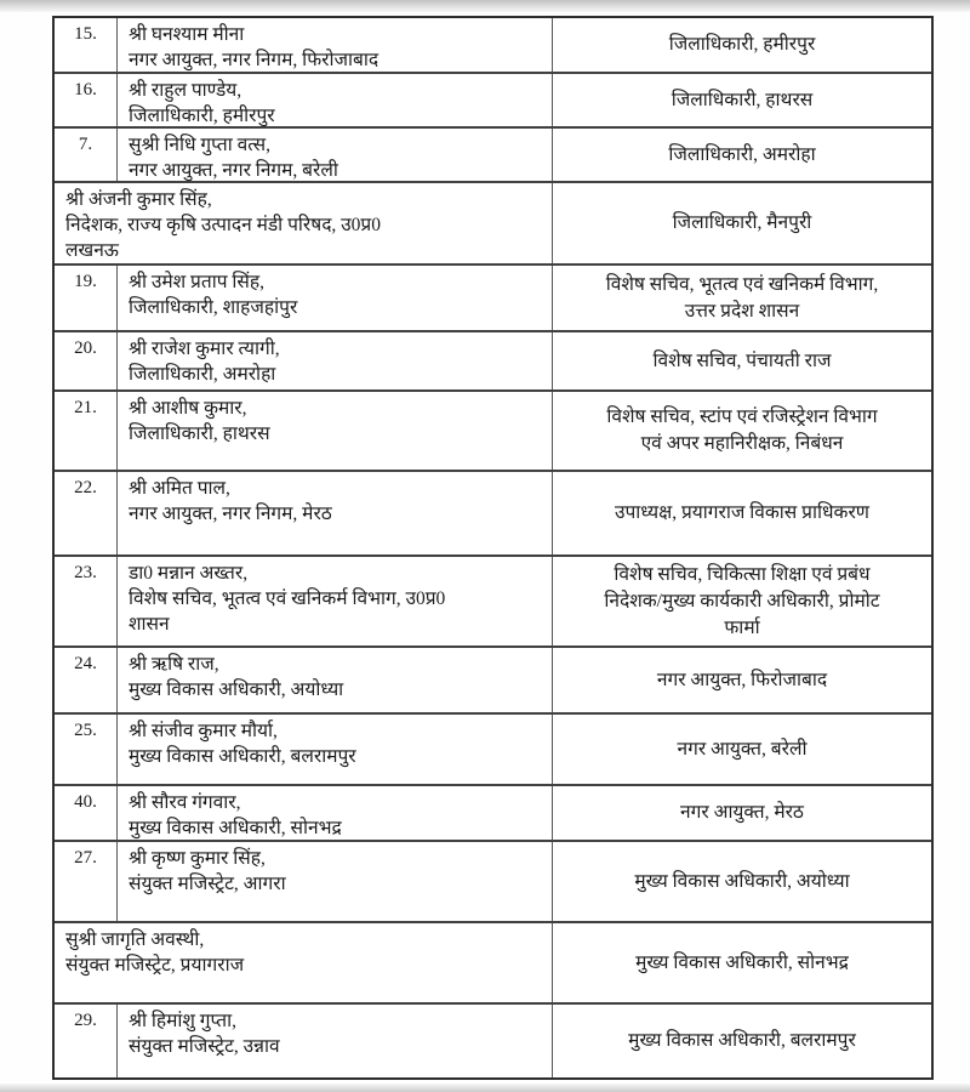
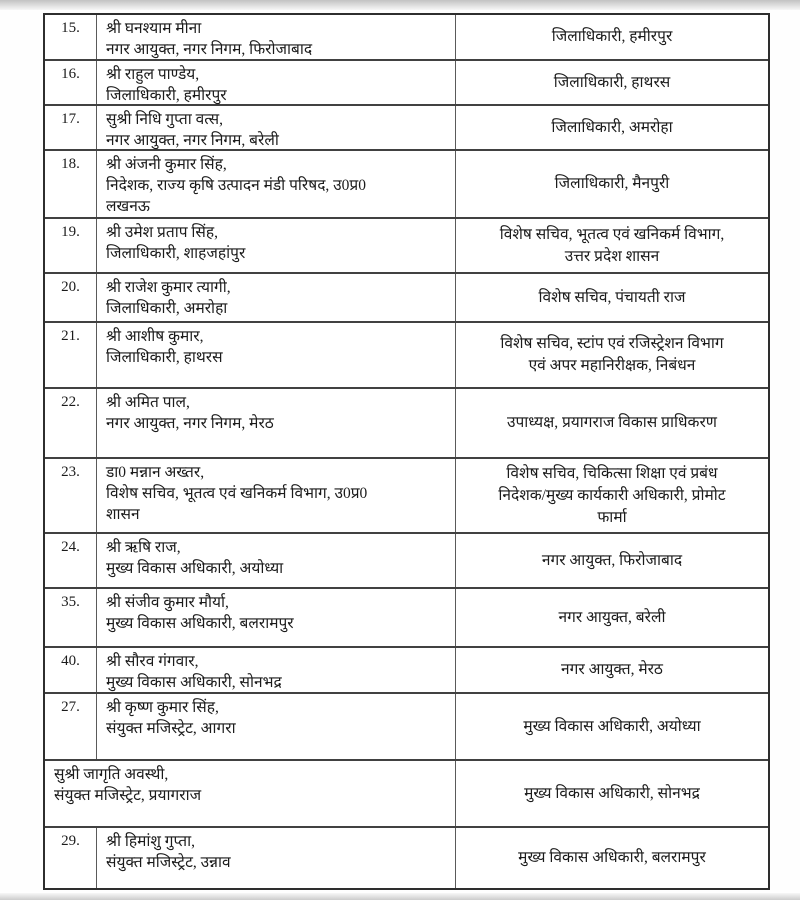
  15.
  श्री घनश्याम मीना
  नगर आयुक्त, नगर निगम, फिरोजाबाद
  जिलाधिकारी, हमीरपुर
  16.
  श्री राहुल पाण्डेय,
  जिलाधिकारी, हमीरपुर
  जिलाधिकारी, हाथरस
- 7.
+ 17.
  सुश्री निधि गुप्ता वत्स,
  नगर आयुक्त, नगर निगम, बरेली
  जिलाधिकारी, अमरोहा
+ 18.
  श्री अंजनी कुमार सिंह,
  निदेशक, राज्य कृषि उत्पादन मंडी परिषद, उ0प्र0
  लखनऊ
  जिलाधिकारी, मैनपुरी
  19.
  श्री उमेश प्रताप सिंह,
  जिलाधिकारी, शाहजहांपुर
  विशेष सचिव, भूतत्व एवं खनिकर्म विभाग,
  उत्तर प्रदेश शासन
  20.
  श्री राजेश कुमार त्यागी,
  जिलाधिकारी, अमरोहा
  विशेष सचिव, पंचायती राज
  21.
  श्री आशीष कुमार,
  जिलाधिकारी, हाथरस
  विशेष सचिव, स्टांप एवं रजिस्ट्रेशन विभाग
  एवं अपर महानिरीक्षक, निबंधन
  22.
  श्री अमित पाल,
  नगर आयुक्त, नगर निगम, मेरठ
  उपाध्यक्ष, प्रयागराज विकास प्राधिकरण
  23.
  डा0 मन्नान अख्तर,
  विशेष सचिव, भूतत्व एवं खनिकर्म विभाग, उ0प्र0
  शासन
  विशेष सचिव, चिकित्सा शिक्षा एवं प्रबंध
  निदेशक/मुख्य कार्यकारी अधिकारी, प्रोमोट
  फार्मा
  24.
  श्री ऋषि राज,
  मुख्य विकास अधिकारी, अयोध्या
  नगर आयुक्त, फिरोजाबाद
- 25.
+ 35.
  श्री संजीव कुमार मौर्या,
  मुख्य विकास अधिकारी, बलरामपुर
  नगर आयुक्त, बरेली
  40.
  श्री सौरव गंगवार,
  मुख्य विकास अधिकारी, सोनभद्र
  नगर आयुक्त, मेरठ
  27.
  श्री कृष्ण कुमार सिंह,
  संयुक्त मजिस्ट्रेट, आगरा
  मुख्य विकास अधिकारी, अयोध्या
  सुश्री जागृति अवस्थी,
  संयुक्त मजिस्ट्रेट, प्रयागराज
  मुख्य विकास अधिकारी, सोनभद्र
  29.
  श्री हिमांशु गुप्ता,
  संयुक्त मजिस्ट्रेट, उन्नाव
  मुख्य विकास अधिकारी, बलरामपुर
